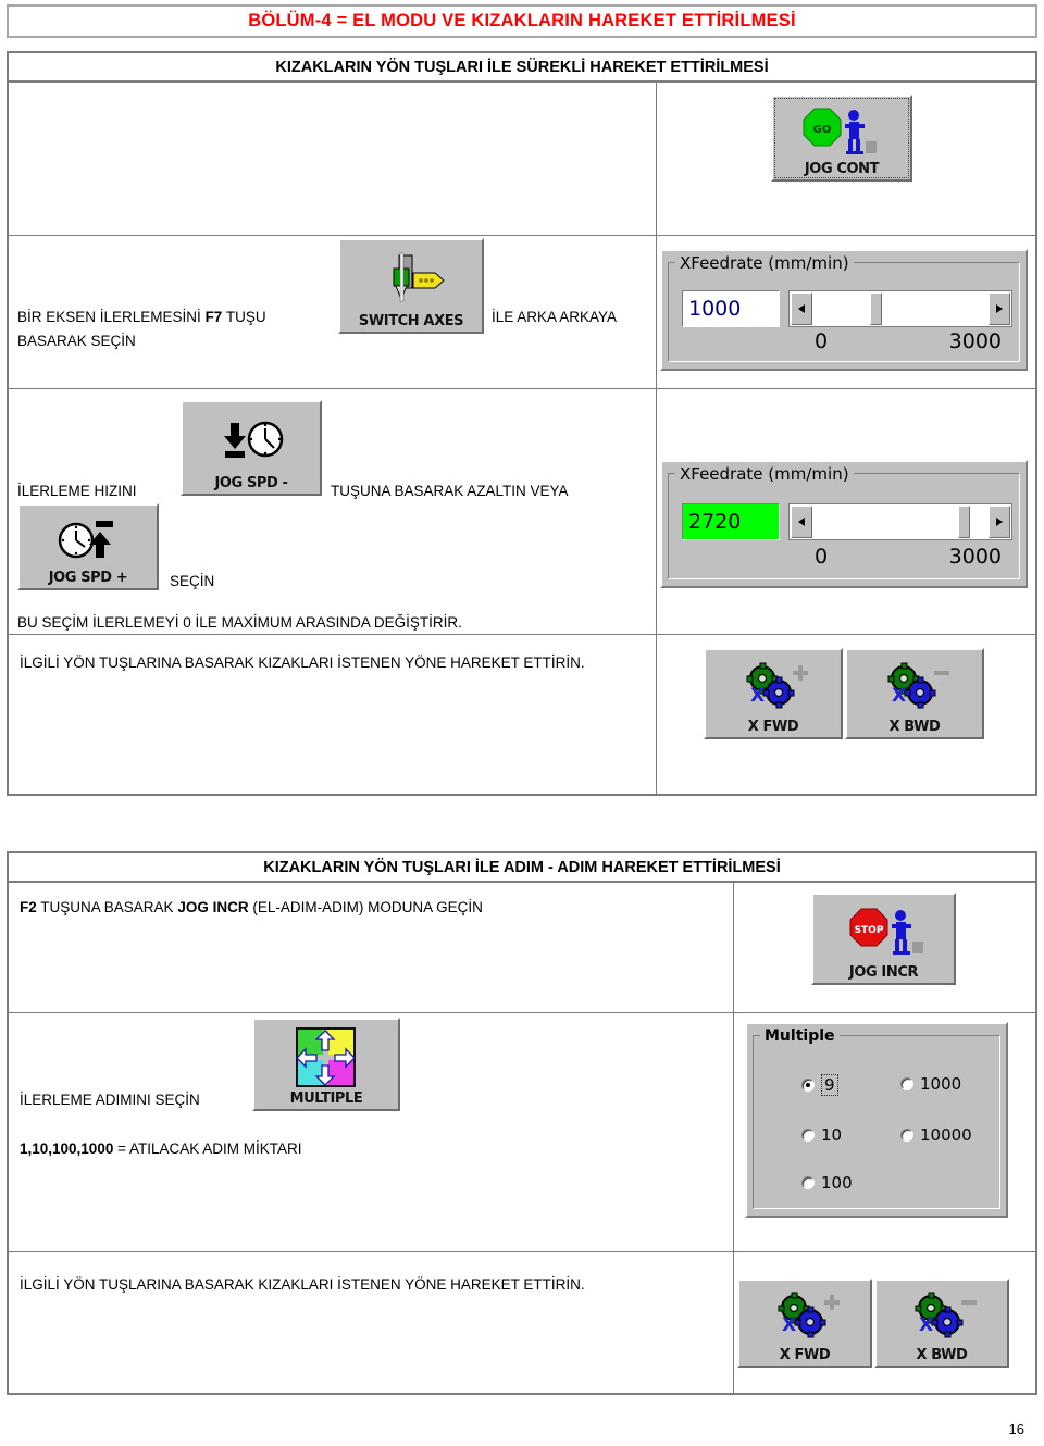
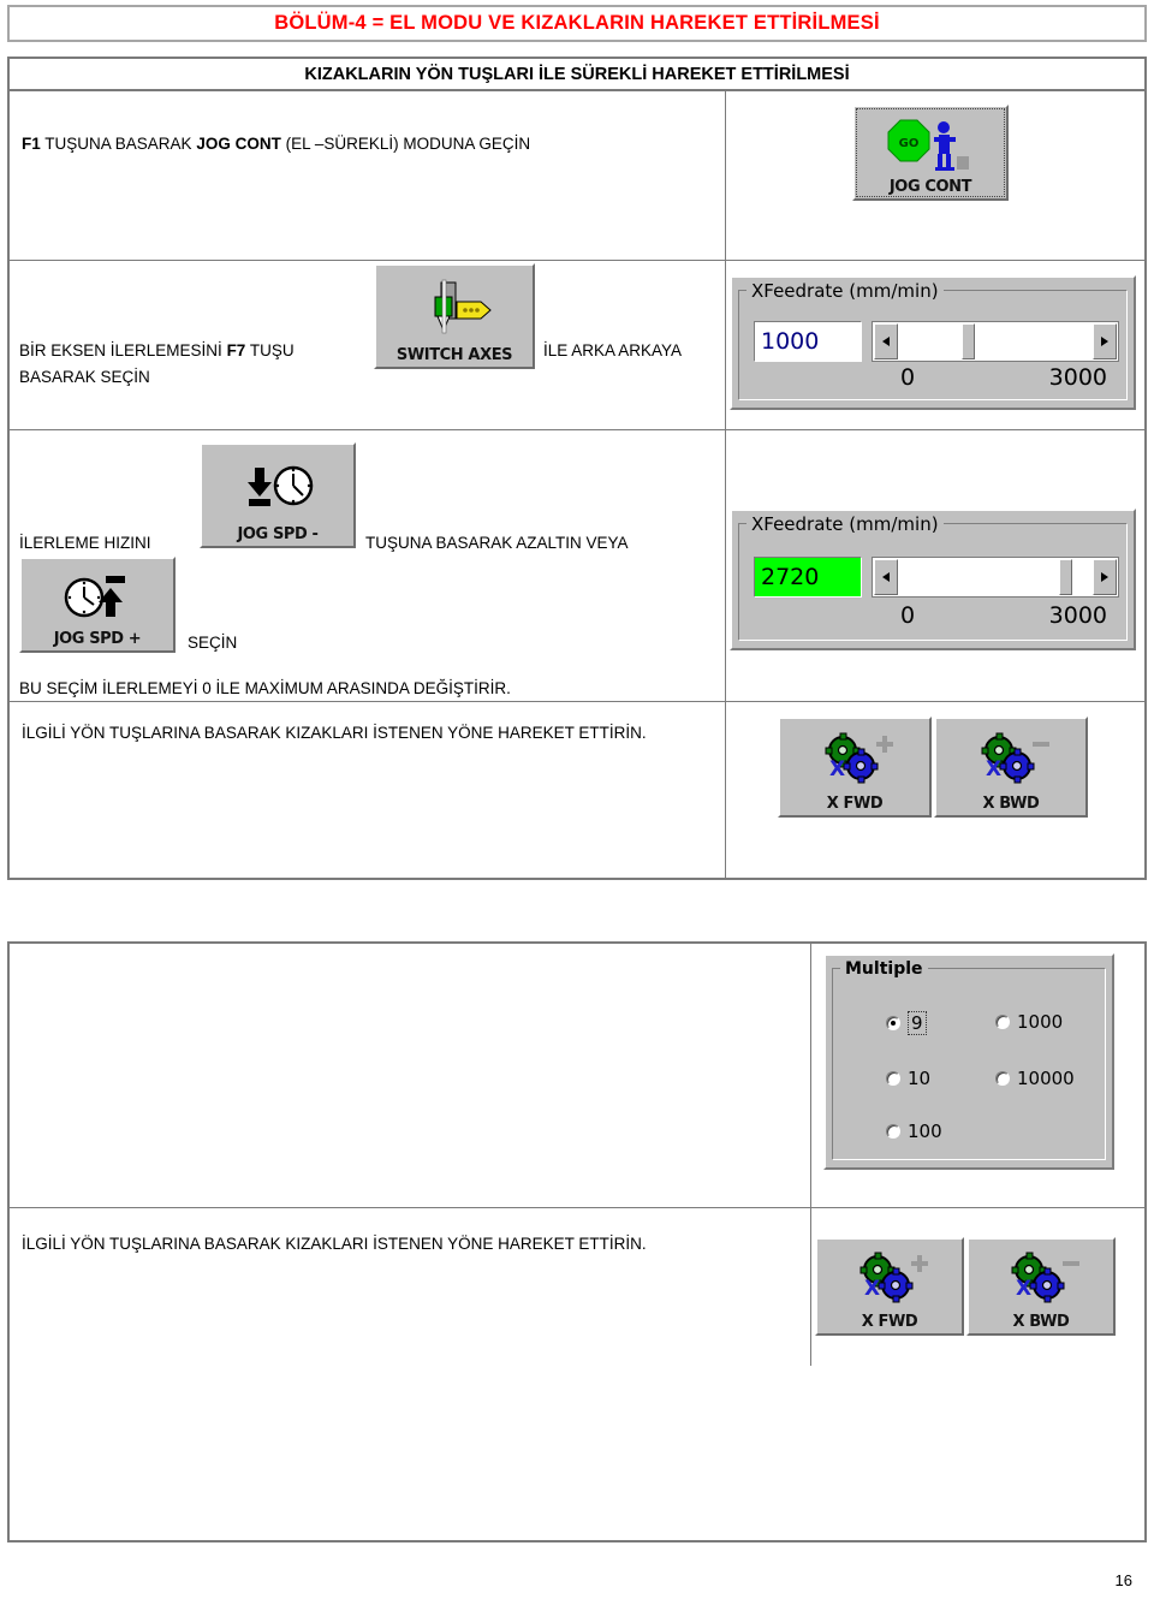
  BÖLÜM-4 = EL MODU VE KIZAKLARIN HAREKET ETTİRİLMESİ
  KIZAKLARIN YÖN TUŞLARI İLE SÜREKLİ HAREKET ETTİRİLMESİ
+ F1 TUŞUNA BASARAK JOG CONT (EL –SÜREKLİ) MODUNA GEÇİN
  GO
  JOG CONT
  BİR EKSEN İLERLEMESİNİ F7 TUŞU
  BASARAK SEÇİN
  İLE ARKA ARKAYA
  SWITCH AXES
  XFeedrate (mm/min)
  1000
  0
  3000
  İLERLEME HIZINI
  JOG SPD -
  TUŞUNA BASARAK AZALTIN VEYA
  JOG SPD +
  SEÇİN
  BU SEÇİM İLERLEMEYİ 0 İLE MAXİMUM ARASINDA DEĞİŞTİRİR.
  XFeedrate (mm/min)
  2720
  0
  3000
  İLGİLİ YÖN TUŞLARINA BASARAK KIZAKLARI İSTENEN YÖNE HAREKET ETTİRİN.
  X
  X FWD
  X
  X BWD
- KIZAKLARIN YÖN TUŞLARI İLE ADIM - ADIM HAREKET ETTİRİLMESİ
- F2 TUŞUNA BASARAK JOG INCR (EL-ADIM-ADIM) MODUNA GEÇİN
- STOP
- JOG INCR
- MULTIPLE
- İLERLEME ADIMINI SEÇİN
- 1,10,100,1000 = ATILACAK ADIM MİKTARI
  Multiple
  9
  1000
  10
  10000
  100
  İLGİLİ YÖN TUŞLARINA BASARAK KIZAKLARI İSTENEN YÖNE HAREKET ETTİRİN.
  X
  X FWD
  X
  X BWD
  16
